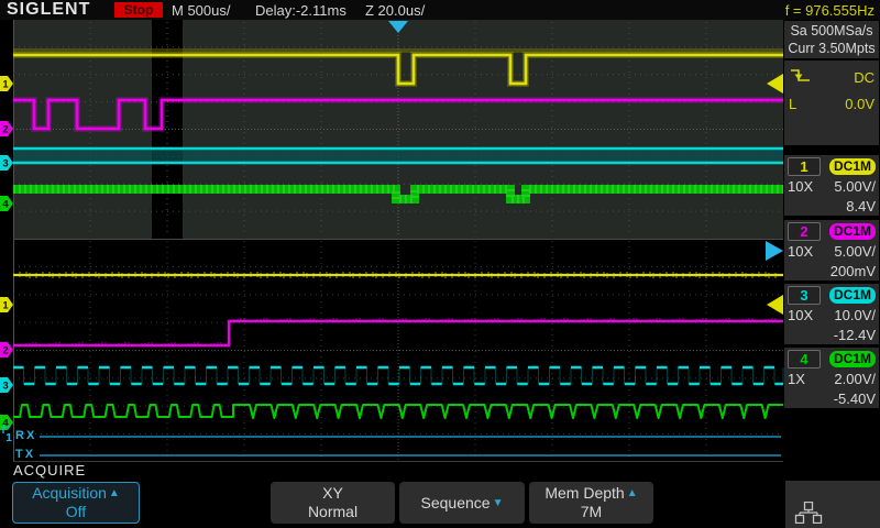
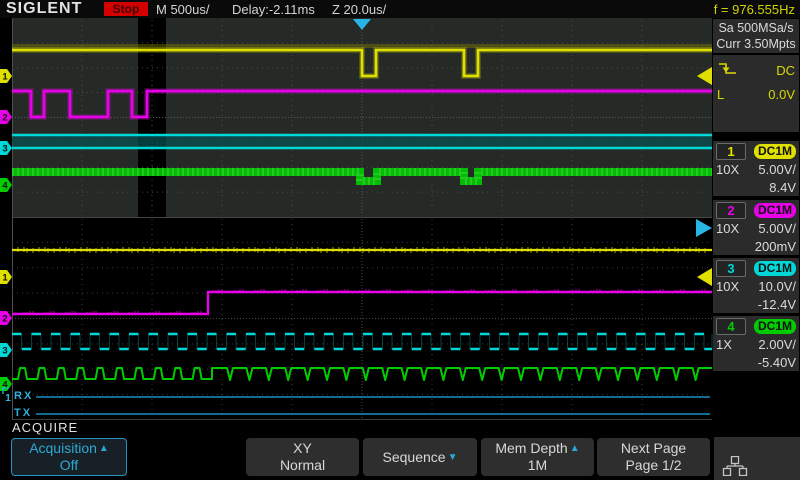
  SIGLENT
  Stop
  M 500us/
  Delay:-2.11ms
  Z 20.0us/
  f = 976.555Hz
  1
  2
  3
  4
  1
  2
  3
  4
  1
  RX
  TX
  Sa 500MSa/s
  Curr 3.50Mpts
  DC
  L
  0.0V
  1
  DC1M
  10X
  5.00V/
  8.4V
  2
  DC1M
  10X
  5.00V/
  200mV
  3
  DC1M
  10X
  10.0V/
  -12.4V
  4
  DC1M
  1X
  2.00V/
  -5.40V
  ACQUIRE
  Acquisition
  ▲
  Off
  XY
  Normal
  Sequence
  ▼
  Mem Depth
  ▲
- 7M
+ 1M
+ Next Page
+ Page 1/2
